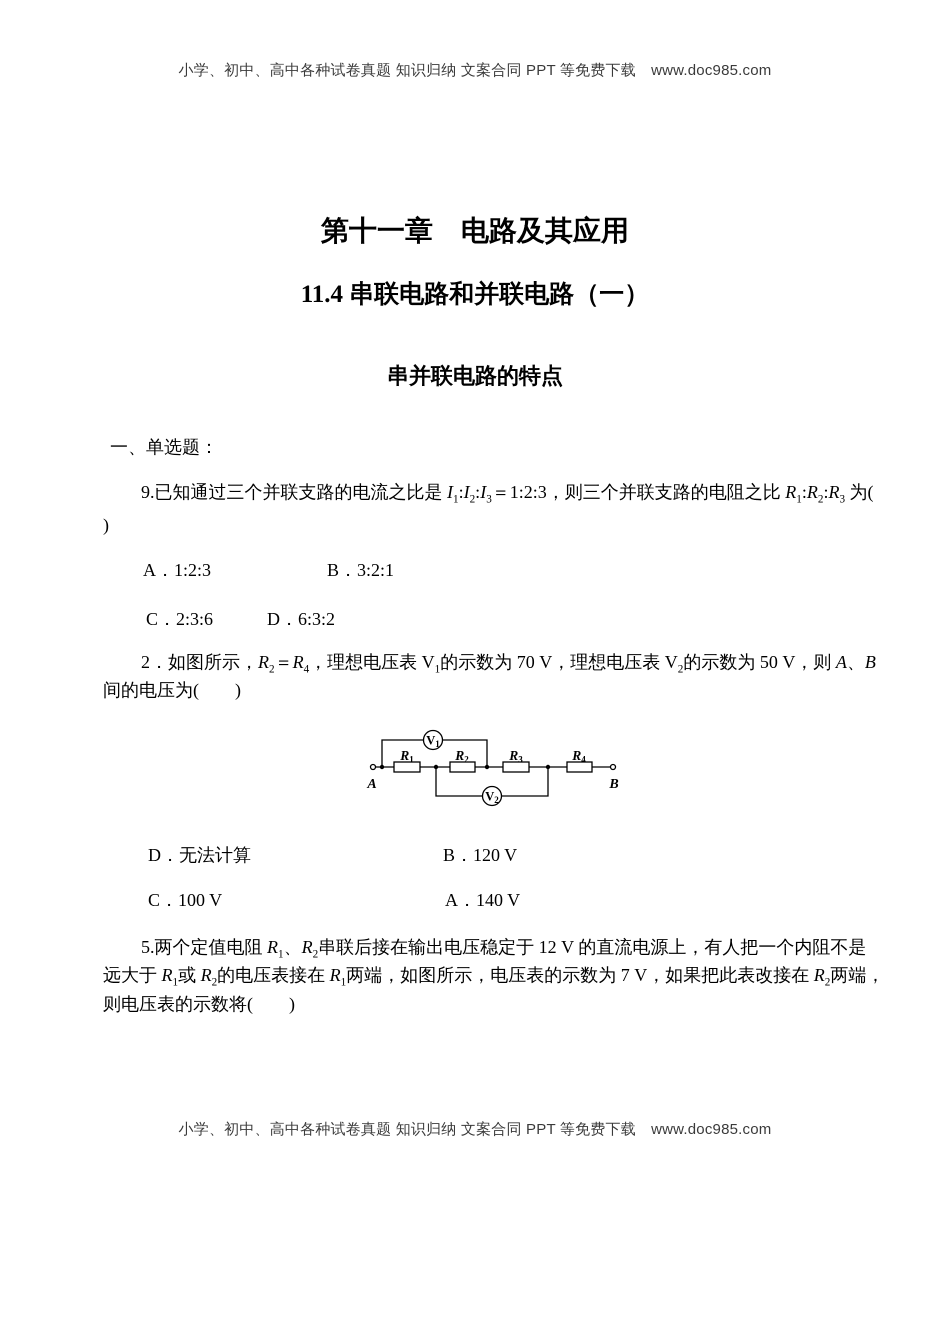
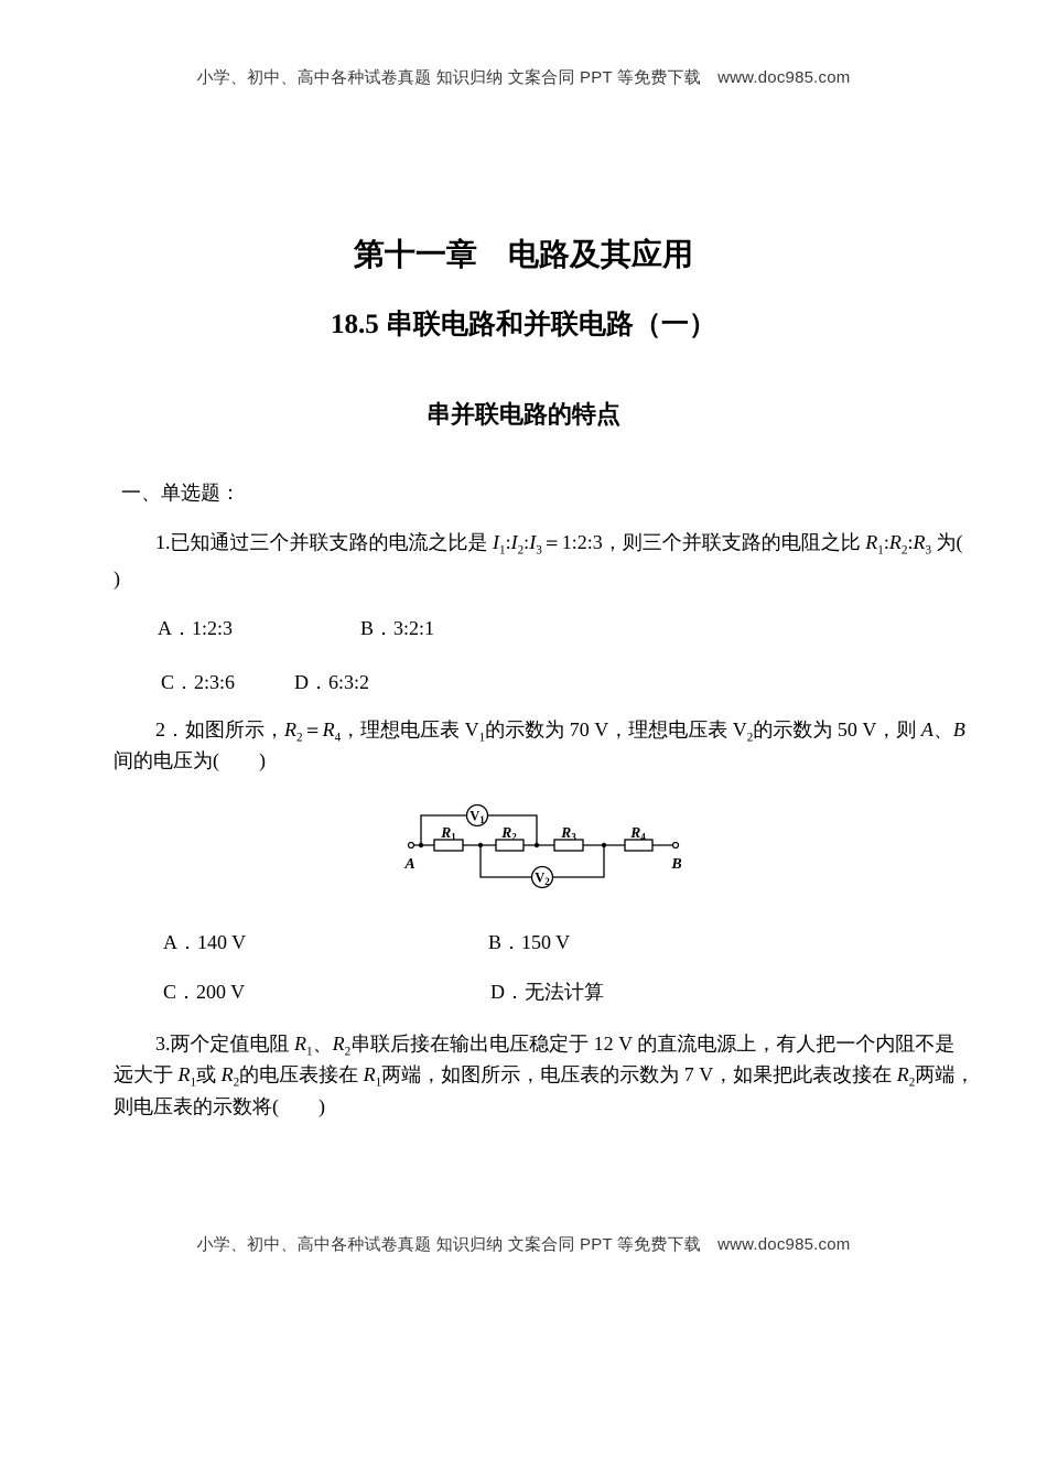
  小学、初中、高中各种试卷真题 知识归纳 文案合同 PPT 等免费下载 www.doc985.com
  第十一章 电路及其应用
- 11.4 串联电路和并联电路（一）
+ 18.5 串联电路和并联电路（一）
  串并联电路的特点
  一、单选题：
- 9.已知通过三个并联支路的电流之比是 I1:I2:I3＝1:2:3，则三个并联支路的电阻之比 R1:R2:R3 为(
+ 1.已知通过三个并联支路的电流之比是 I1:I2:I3＝1:2:3，则三个并联支路的电阻之比 R1:R2:R3 为(
  )
  A．1:2:3
  B．3:2:1
  C．2:3:6
  D．6:3:2
  2．如图所示，R2＝R4，理想电压表 V1的示数为 70 V，理想电压表 V2的示数为 50 V，则 A、B
  间的电压为( )
  R1
  R2
  R3
  R4
  V1
  V2
  A
  B
- D．无法计算
+ A．140 V
- B．120 V
+ B．150 V
- C．100 V
+ C．200 V
- A．140 V
+ D．无法计算
- 5.两个定值电阻 R1、R2串联后接在输出电压稳定于 12 V 的直流电源上，有人把一个内阻不是
+ 3.两个定值电阻 R1、R2串联后接在输出电压稳定于 12 V 的直流电源上，有人把一个内阻不是
  远大于 R1或 R2的电压表接在 R1两端，如图所示，电压表的示数为 7 V，如果把此表改接在 R2两端，
  则电压表的示数将( )
  小学、初中、高中各种试卷真题 知识归纳 文案合同 PPT 等免费下载 www.doc985.com
